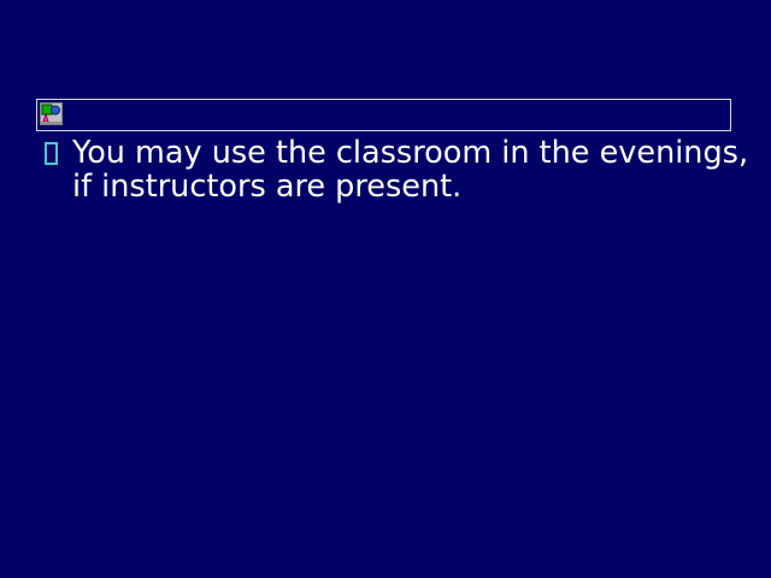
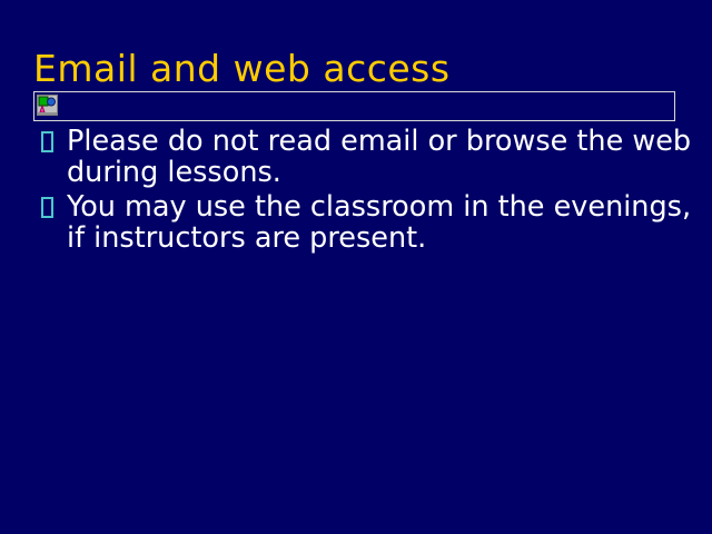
+ Email and web access
+ Please do not read email or browse the web during lessons.
  You may use the classroom in the evenings, if instructors are present.
